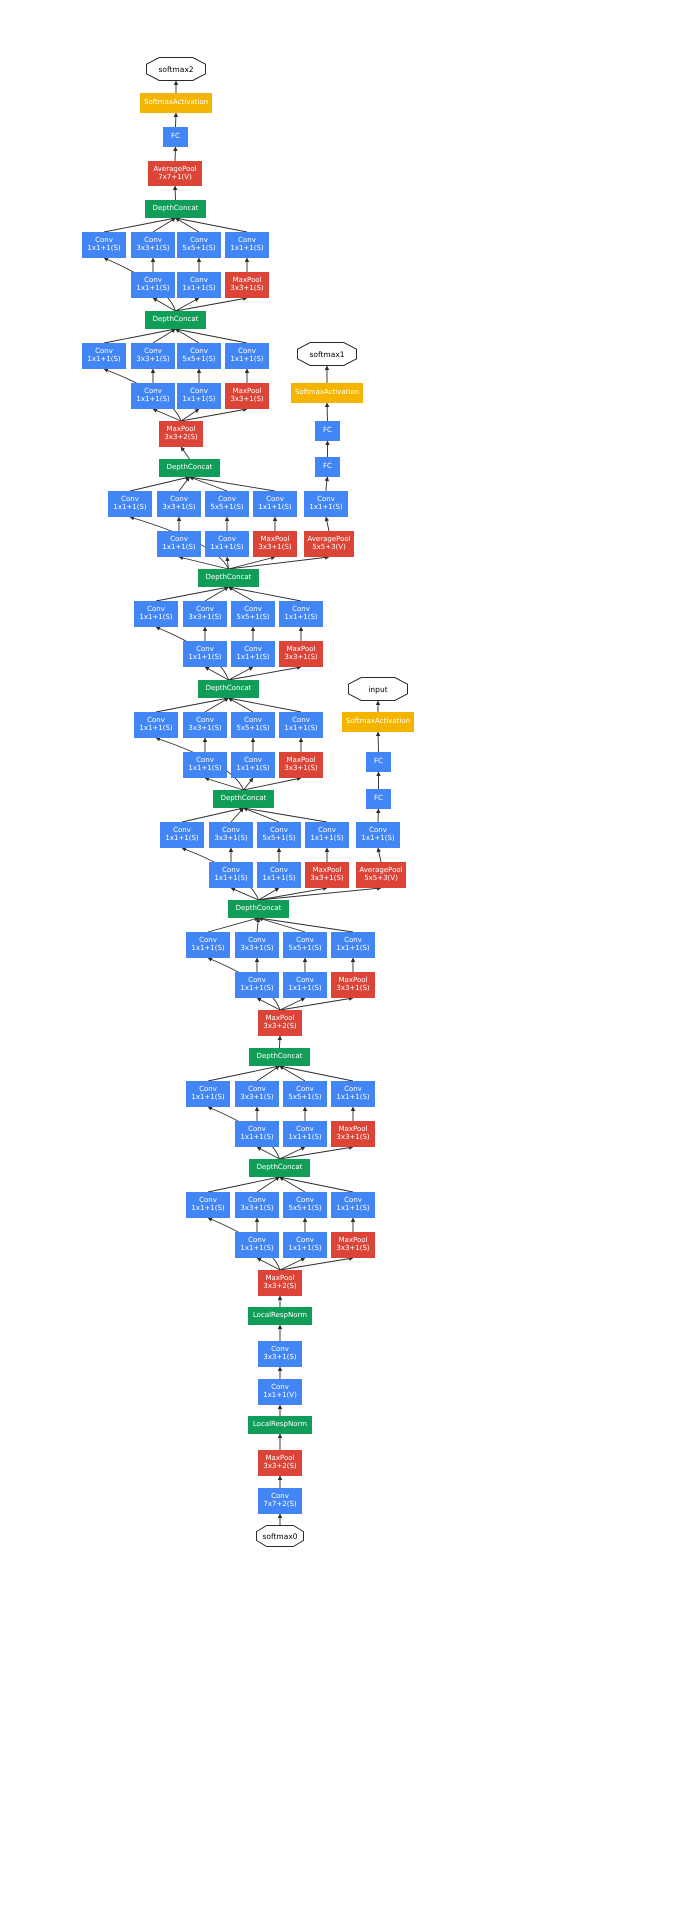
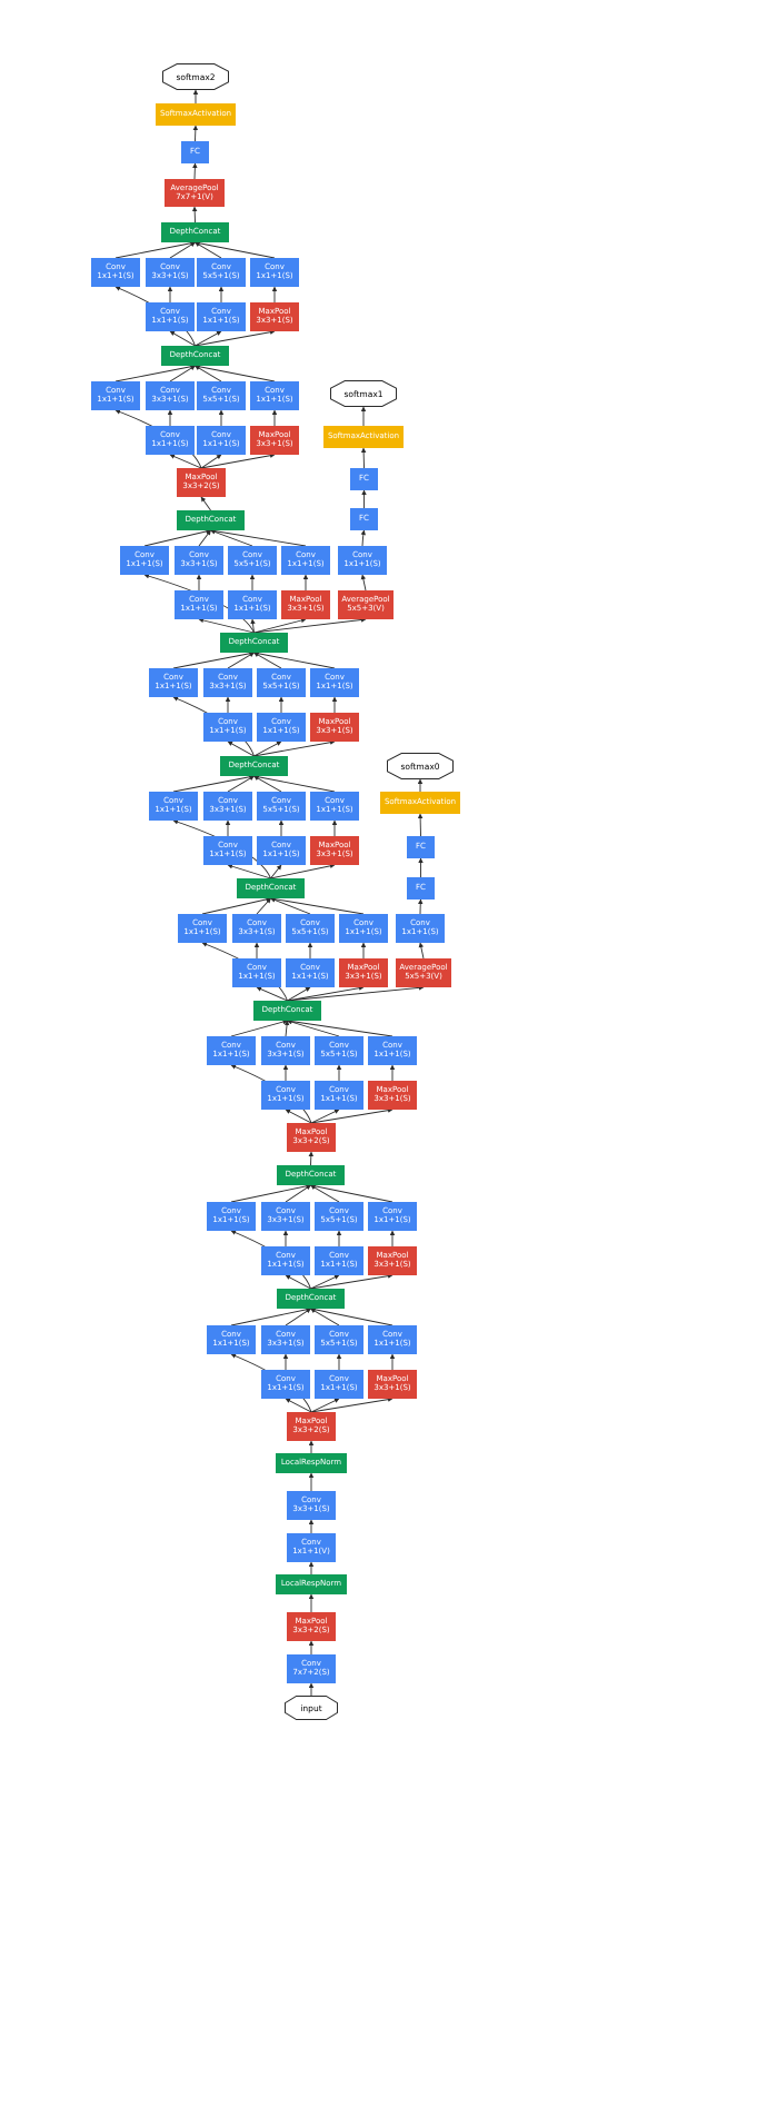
  softmax2
  SoftmaxActivation
  FC
  AveragePool
  7x7+1(V)
  DepthConcat
  Conv
  1x1+1(S)
  Conv
  3x3+1(S)
  Conv
  5x5+1(S)
  Conv
  1x1+1(S)
  Conv
  1x1+1(S)
  Conv
  1x1+1(S)
  MaxPool
  3x3+1(S)
  DepthConcat
  Conv
  1x1+1(S)
  Conv
  3x3+1(S)
  Conv
  5x5+1(S)
  Conv
  1x1+1(S)
  Conv
  1x1+1(S)
  Conv
  1x1+1(S)
  MaxPool
  3x3+1(S)
  MaxPool
  3x3+2(S)
  softmax1
  SoftmaxActivation
  FC
  FC
  DepthConcat
  Conv
  1x1+1(S)
  Conv
  3x3+1(S)
  Conv
  5x5+1(S)
  Conv
  1x1+1(S)
  Conv
  1x1+1(S)
  Conv
  1x1+1(S)
  Conv
  1x1+1(S)
  MaxPool
  3x3+1(S)
  AveragePool
  5x5+3(V)
  DepthConcat
  Conv
  1x1+1(S)
  Conv
  3x3+1(S)
  Conv
  5x5+1(S)
  Conv
  1x1+1(S)
  Conv
  1x1+1(S)
  Conv
  1x1+1(S)
  MaxPool
  3x3+1(S)
  DepthConcat
  Conv
  1x1+1(S)
  Conv
  3x3+1(S)
  Conv
  5x5+1(S)
  Conv
  1x1+1(S)
  Conv
  1x1+1(S)
  Conv
  1x1+1(S)
  MaxPool
  3x3+1(S)
- input
+ softmax0
  SoftmaxActivation
  FC
  FC
  DepthConcat
  Conv
  1x1+1(S)
  Conv
  3x3+1(S)
  Conv
  5x5+1(S)
  Conv
  1x1+1(S)
  Conv
  1x1+1(S)
  Conv
  1x1+1(S)
  Conv
  1x1+1(S)
  MaxPool
  3x3+1(S)
  AveragePool
  5x5+3(V)
  DepthConcat
  Conv
  1x1+1(S)
  Conv
  3x3+1(S)
  Conv
  5x5+1(S)
  Conv
  1x1+1(S)
  Conv
  1x1+1(S)
  Conv
  1x1+1(S)
  MaxPool
  3x3+1(S)
  MaxPool
  3x3+2(S)
  DepthConcat
  Conv
  1x1+1(S)
  Conv
  3x3+1(S)
  Conv
  5x5+1(S)
  Conv
  1x1+1(S)
  Conv
  1x1+1(S)
  Conv
  1x1+1(S)
  MaxPool
  3x3+1(S)
  DepthConcat
  Conv
  1x1+1(S)
  Conv
  3x3+1(S)
  Conv
  5x5+1(S)
  Conv
  1x1+1(S)
  Conv
  1x1+1(S)
  Conv
  1x1+1(S)
  MaxPool
  3x3+1(S)
  MaxPool
  3x3+2(S)
  LocalRespNorm
  Conv
  3x3+1(S)
  Conv
  1x1+1(V)
  LocalRespNorm
  MaxPool
  3x3+2(S)
  Conv
  7x7+2(S)
- softmax0
+ input
